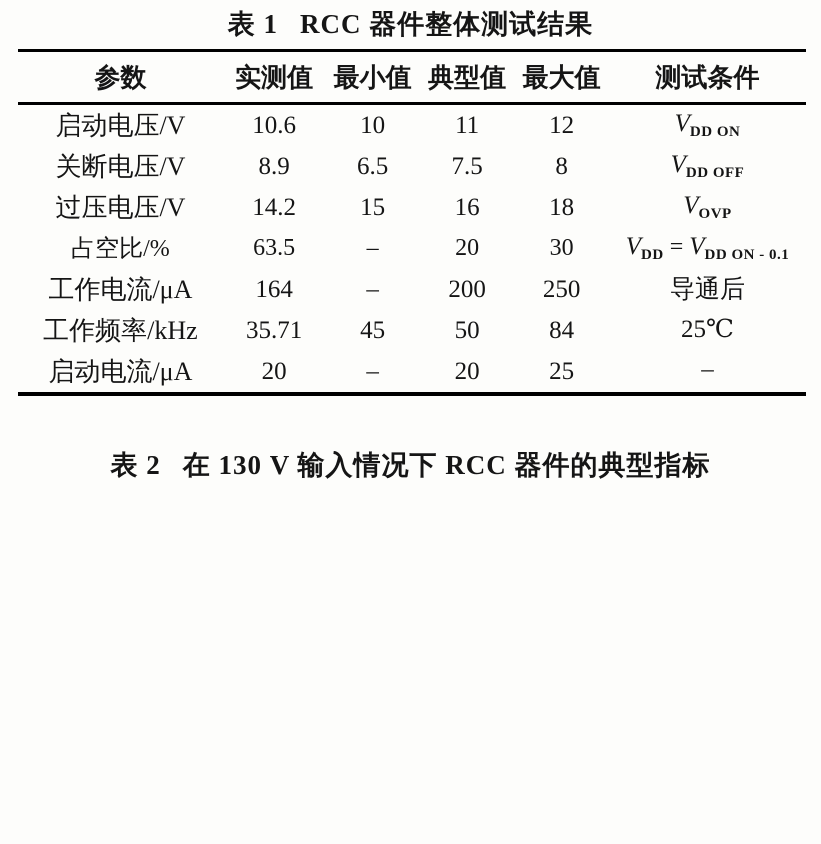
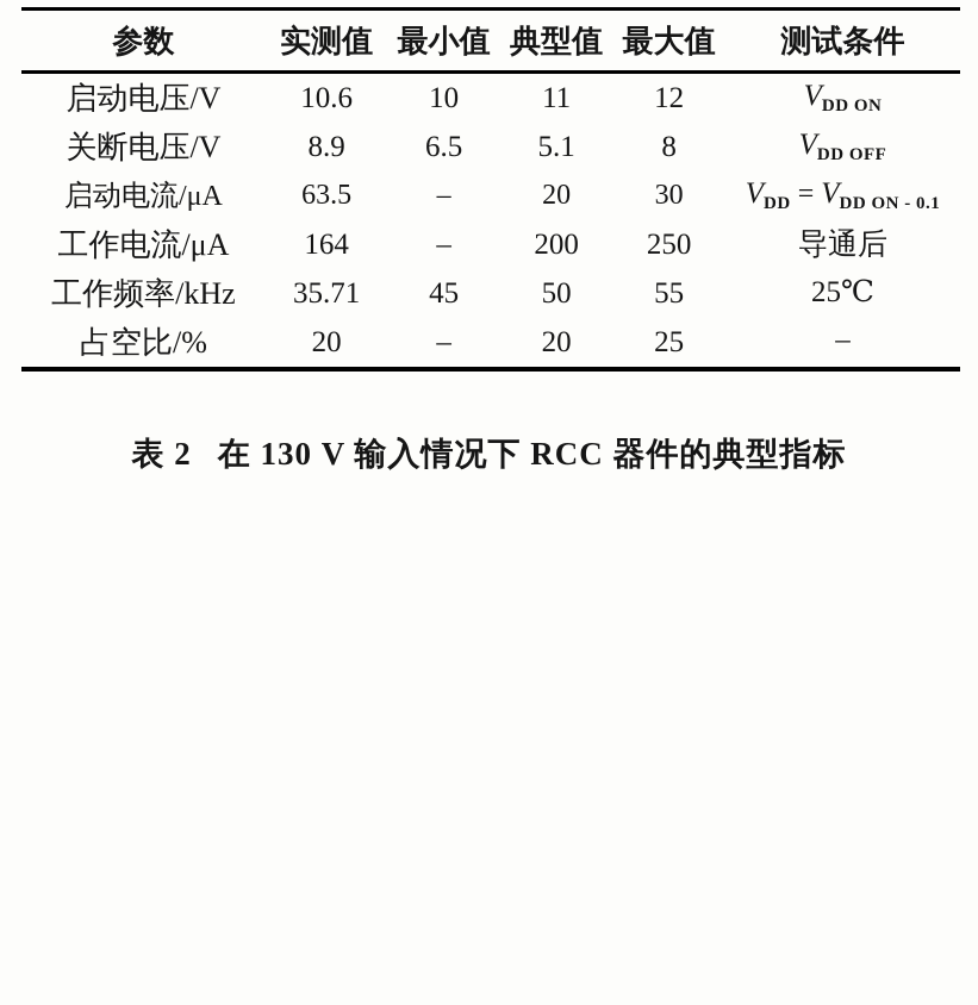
- 表 1 RCC 器件整体测试结果
  参数	实测值	最小值	典型值	最大值	测试条件
  启动电压/V	10.6	10	11	12	VDD ON
- 关断电压/V	8.9	6.5	7.5	8	VDD OFF
+ 关断电压/V	8.9	6.5	5.1	8	VDD OFF
- 过压电压/V	14.2	15	16	18	VOVP
- 占空比/%	63.5	–	20	30	VDD = VDD ON - 0.1
+ 启动电流/μA	63.5	–	20	30	VDD = VDD ON - 0.1
  工作电流/μA	164	–	200	250	导通后
- 工作频率/kHz	35.71	45	50	84	25℃
+ 工作频率/kHz	35.71	45	50	55	25℃
- 启动电流/μA	20	–	20	25	–
+ 占空比/%	20	–	20	25	–
  表 2 在 130 V 输入情况下 RCC 器件的典型指标
